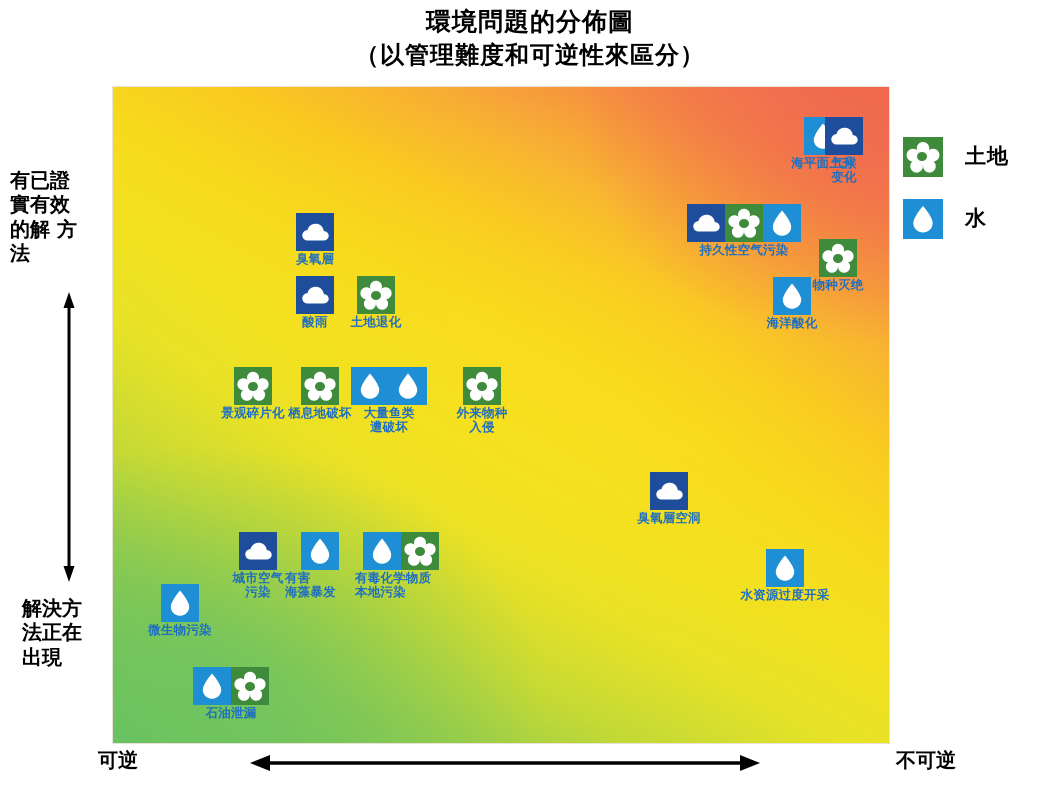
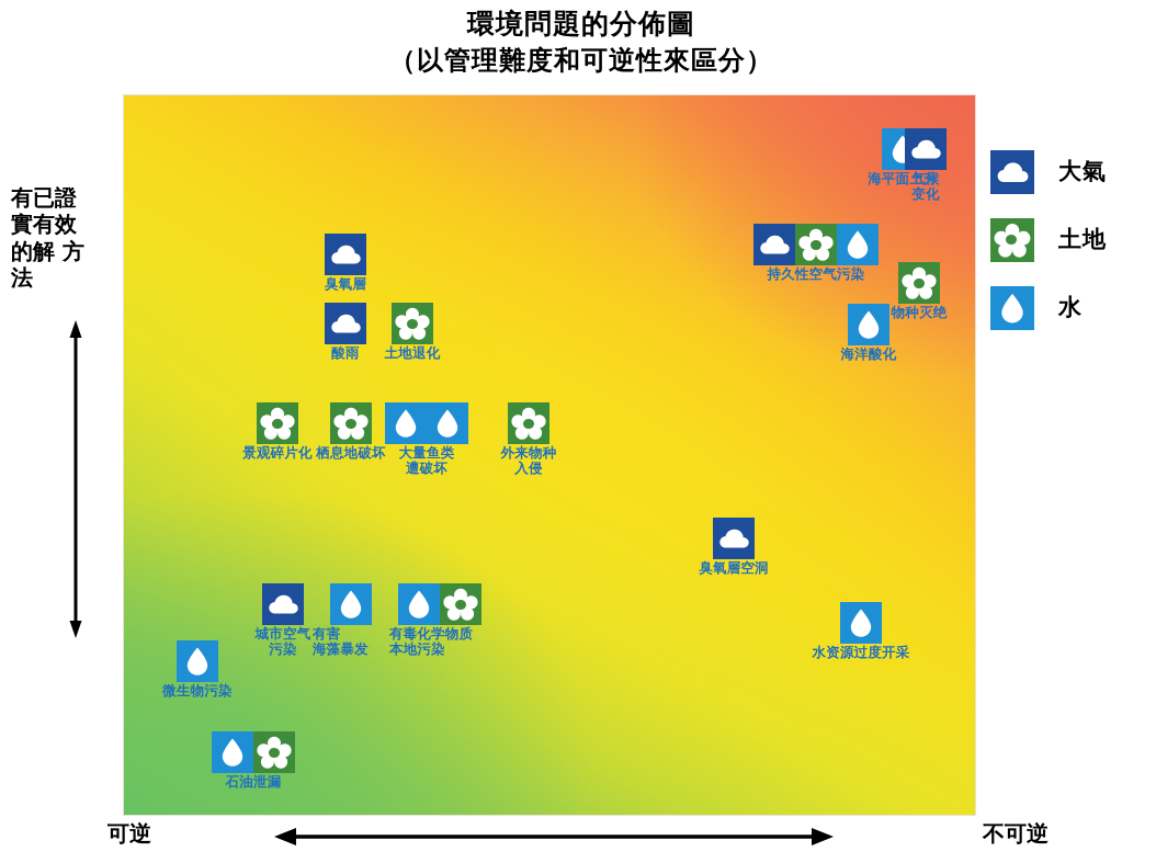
  環境問題的分佈圖
  （以管理難度和可逆性來區分）
  有已證
  實有效
  的解 方
  法
- 解決方
- 法正在
- 出現
  可逆
  不可逆
  海平面上升
  气候
  变化
  持久性空气污染
  物种灭绝
  海洋酸化
  臭氧層
  酸雨
  土地退化
  景观碎片化
  栖息地破坏
  大量鱼类
  遭破坏
  外来物种
  入侵
  臭氧層空洞
  城市空气
  污染
  有害
  海藻暴发
  有毒化学物质
  本地污染
  水资源过度开采
  微生物污染
  石油泄漏
+ 大氣
  土地
  水
